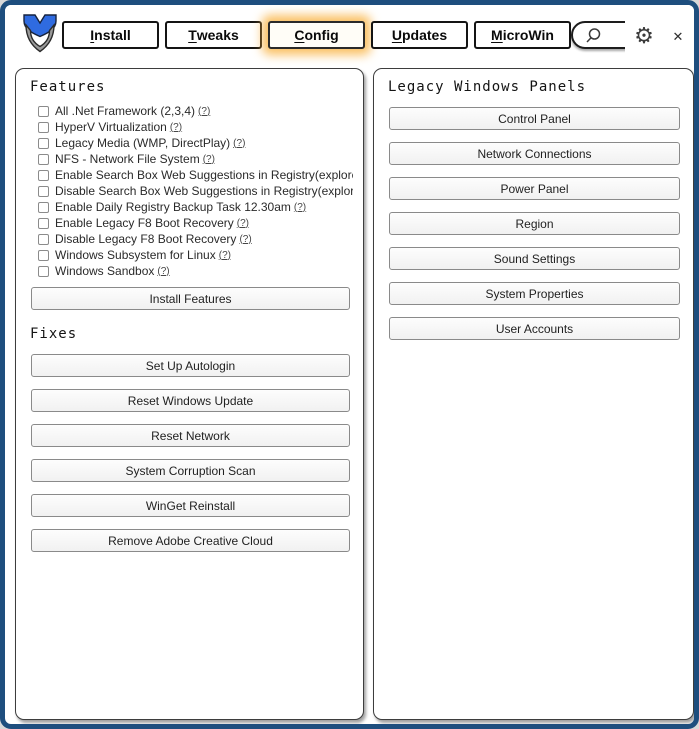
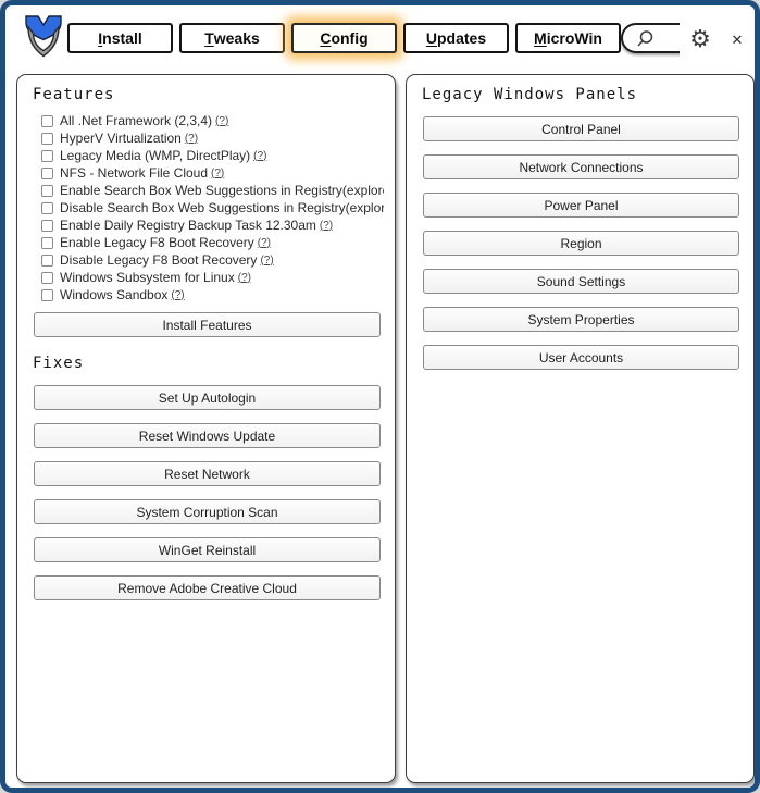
  I
  nstall
  T
  weaks
  C
  onfig
  U
  pdates
  M
  icroWin
  ⚙
  ✕
  Features
  All .Net Framework (2,3,4)
  (?)
  HyperV Virtualization
  (?)
  Legacy Media (WMP, DirectPlay)
  (?)
- NFS - Network File System
+ NFS - Network File Cloud
  (?)
  Enable Search Box Web Suggestions in Registry(explor
  Disable Search Box Web Suggestions in Registry(explor
  Enable Daily Registry Backup Task 12.30am
  (?)
  Enable Legacy F8 Boot Recovery
  (?)
  Disable Legacy F8 Boot Recovery
  (?)
  Windows Subsystem for Linux
  (?)
  Windows Sandbox
  (?)
  Install Features
  Fixes
  Set Up Autologin
  Reset Windows Update
  Reset Network
  System Corruption Scan
  WinGet Reinstall
  Remove Adobe Creative Cloud
  Legacy Windows Panels
  Control Panel
  Network Connections
  Power Panel
  Region
  Sound Settings
  System Properties
  User Accounts
